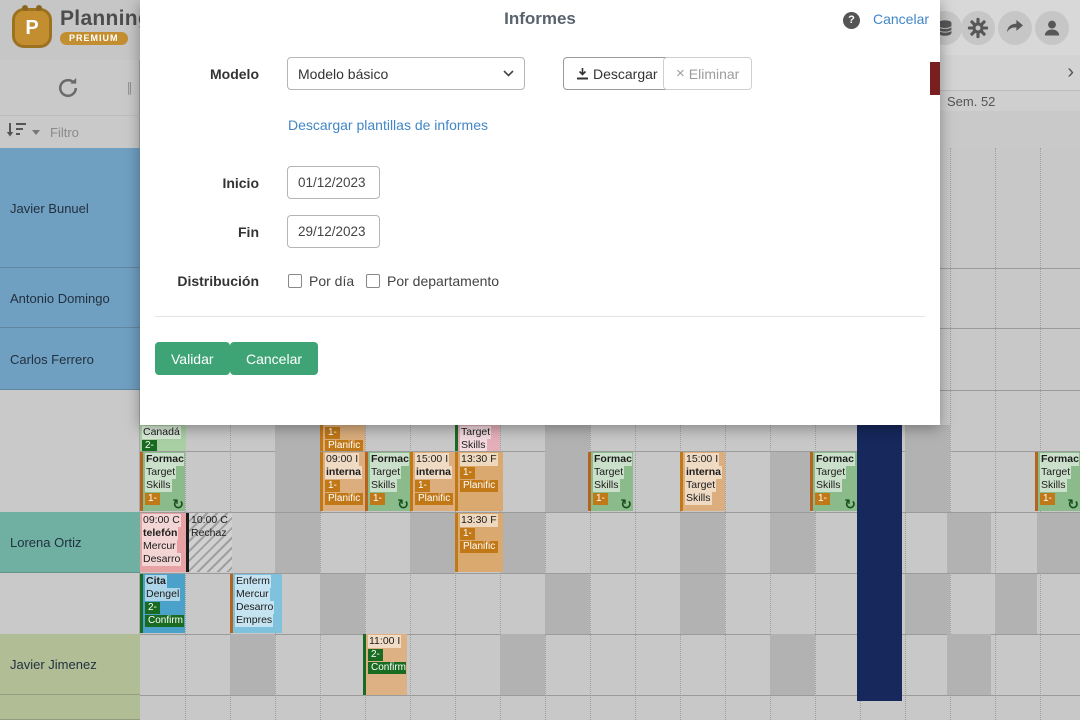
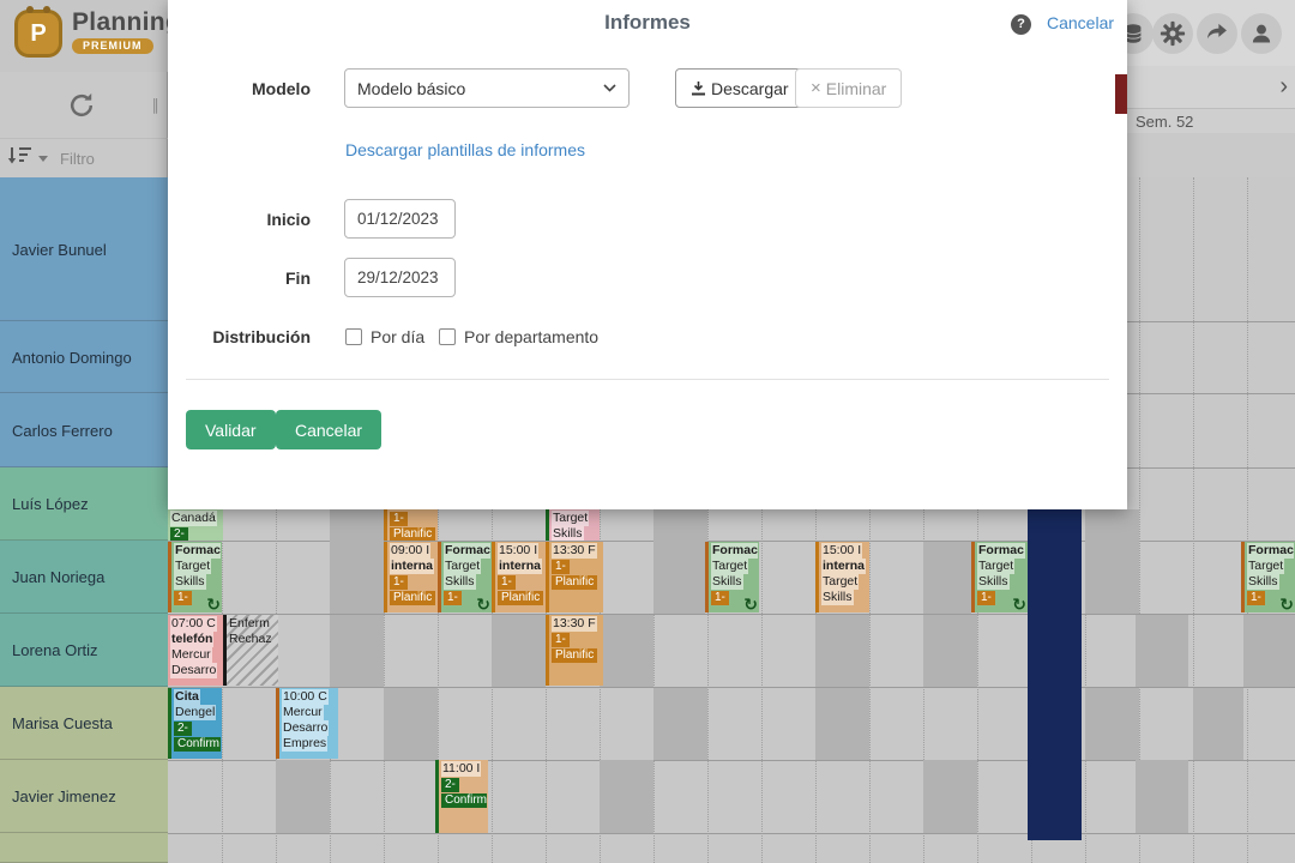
  P
  Plannin
  PREMIUM
  ∥
  Filtro
  Javier Bunuel
  Antonio Domingo
  Carlos Ferrero
+ Luís López
+ Juan Noriega
  Lorena Ortiz
+ Marisa Cuesta
  Javier Jimenez
  Canadá
  2-
  1-
  Planific
  Target
  Skills
  Formac
  Target
  Skills
  1-
  ↻
  09:00 I
  interna
  1-
  Planific
  Formac
  Target
  Skills
  1-
  ↻
  15:00 I
  interna
  1-
  Planific
  13:30 F
  1-
  Planific
  Formac
  Target
  Skills
  1-
  ↻
  15:00 I
  interna
  Target
  Skills
  Formac
  Target
  Skills
  1-
  ↻
  Formac
  Target
  Skills
  1-
  ↻
- 09:00 C
+ 07:00 C
  telefón
  Mercur
  Desarro
- 10:00 C
+ Enferm
  Rechaz
  13:30 F
  1-
  Planific
  Cita
  Dengel
  2-
  Confirm
- Enferm
+ 10:00 C
  Mercur
  Desarro
  Empres
  11:00 I
  2-
  Confirm
  ›
  Sem. 52
  Informes
  ?
  Cancelar
  Modelo
  Modelo básico
  Descargar
  ×
  Eliminar
  Descargar plantillas de informes
  Inicio
  01/12/2023
  Fin
  29/12/2023
  Distribución
  Por día
  Por departamento
  Validar
  Cancelar
